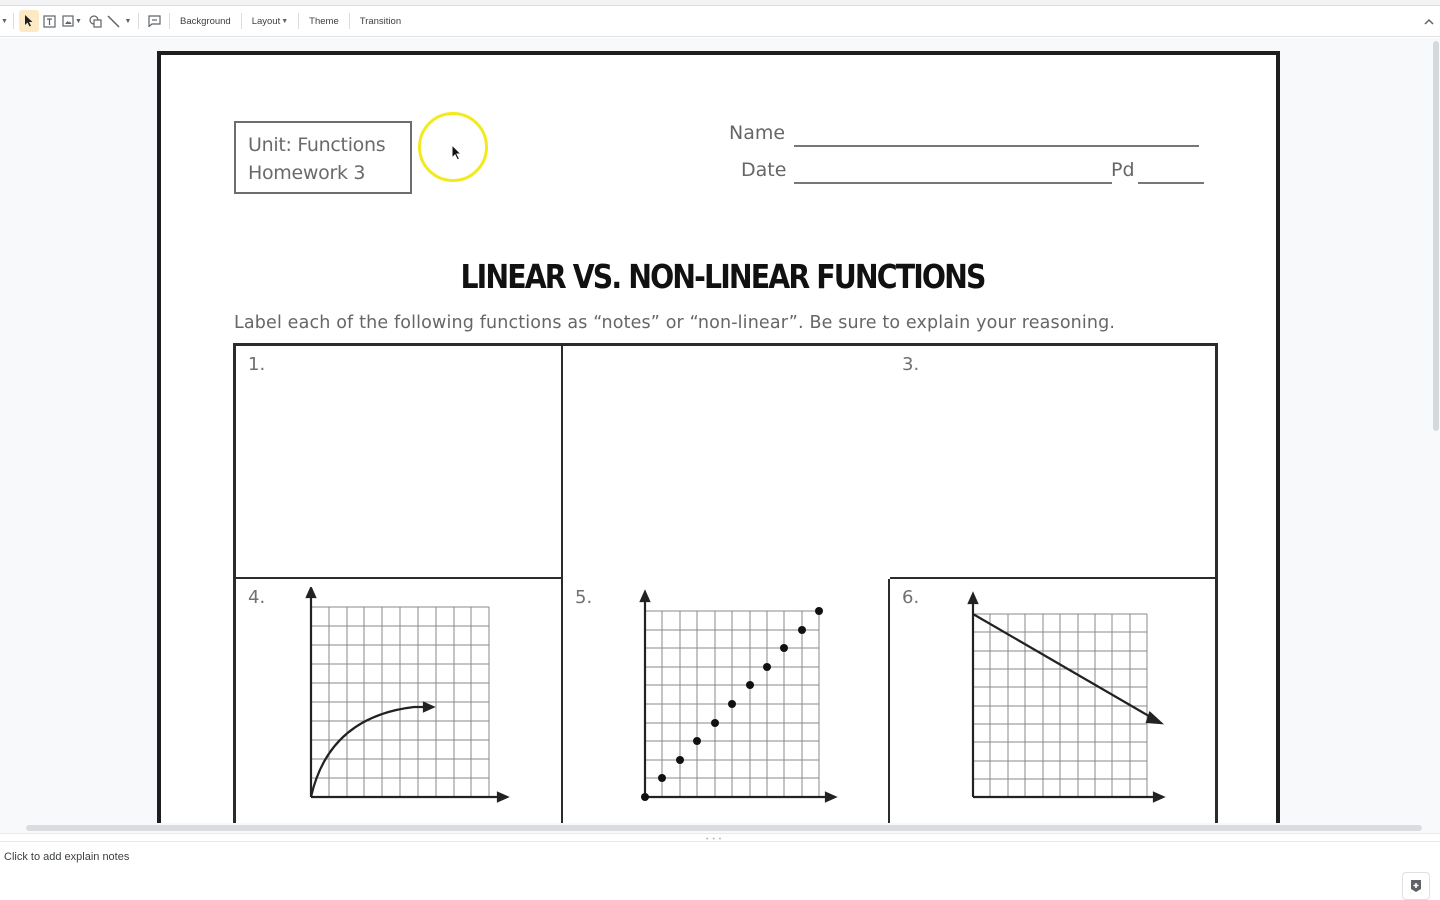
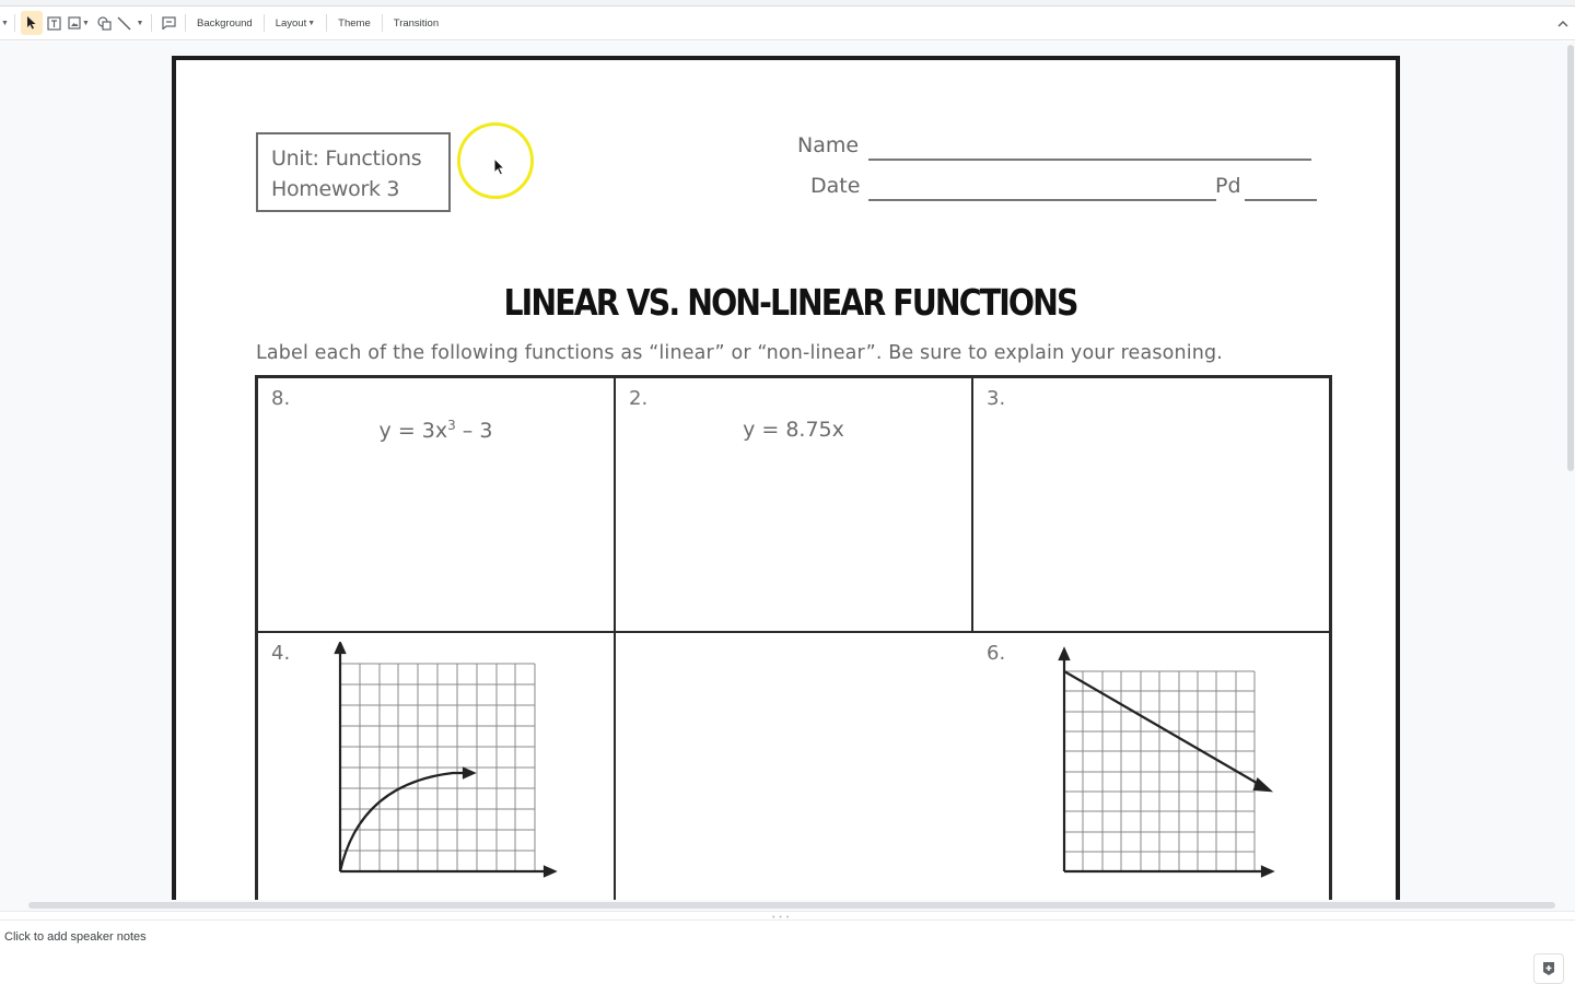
  Background
  Layout
  Theme
  Transition
  Unit: Functions
  Homework 3
  Name
  Date
  Pd
  LINEAR VS. NON-LINEAR FUNCTIONS
- Label each of the following functions as “notes” or “non-linear”. Be sure to explain your reasoning.
+ Label each of the following functions as “linear” or “non-linear”. Be sure to explain your reasoning.
- 1.
+ 8.
+ y = 3x3 – 3
+ 2.
+ y = 8.75x
  3.
  4.
- 5.
  6.
- Click to add explain notes
+ Click to add speaker notes
